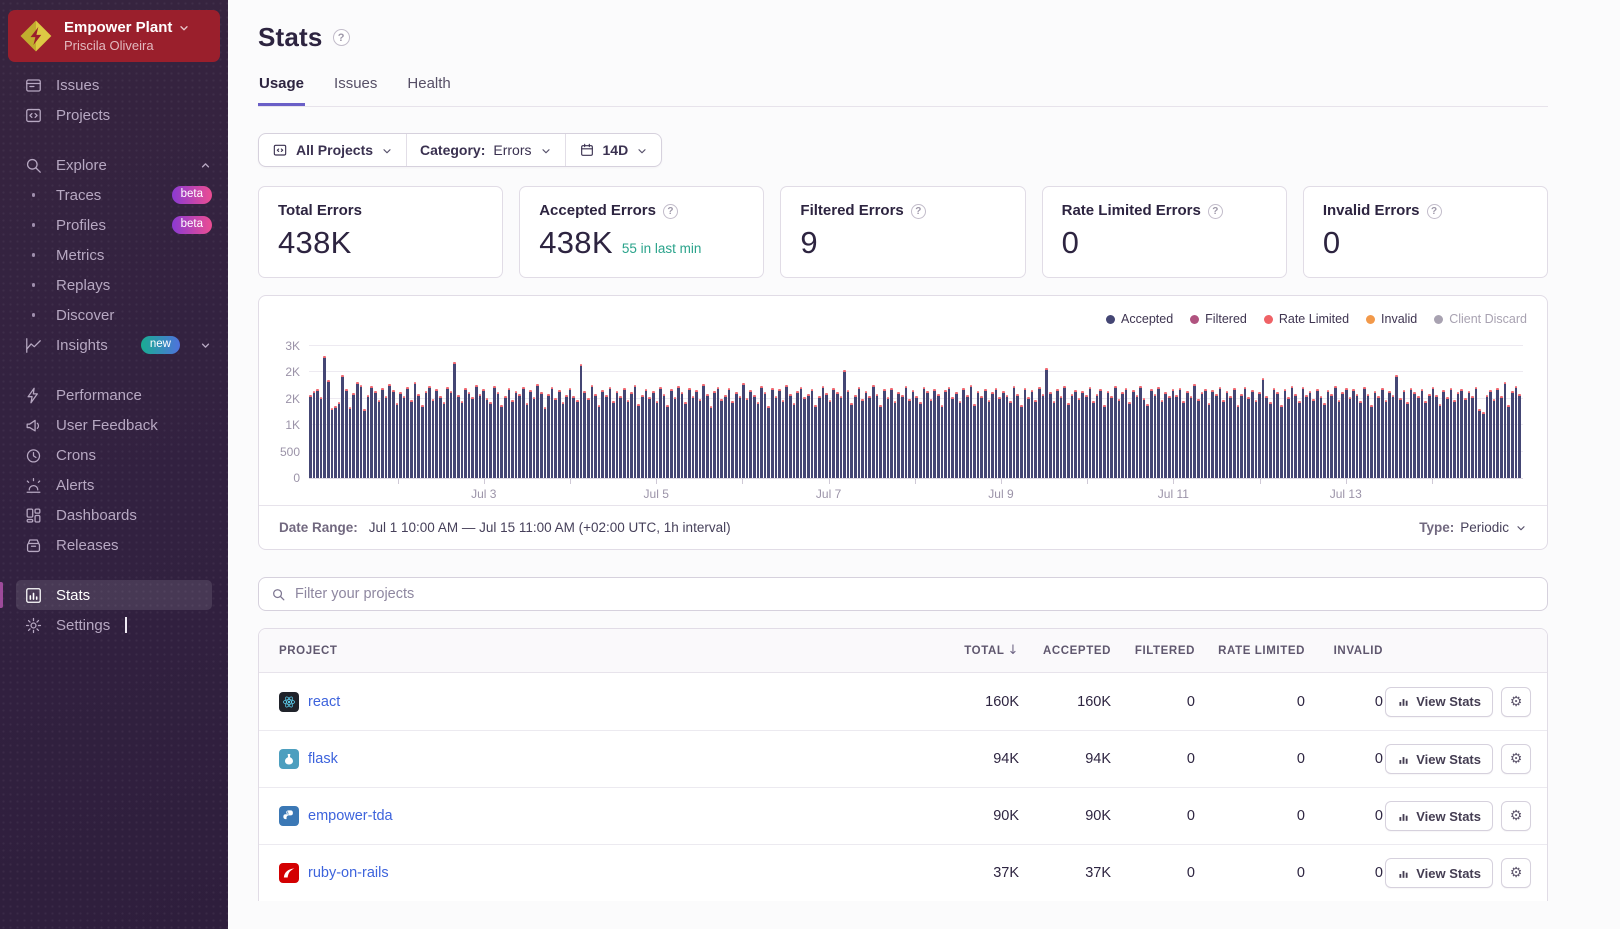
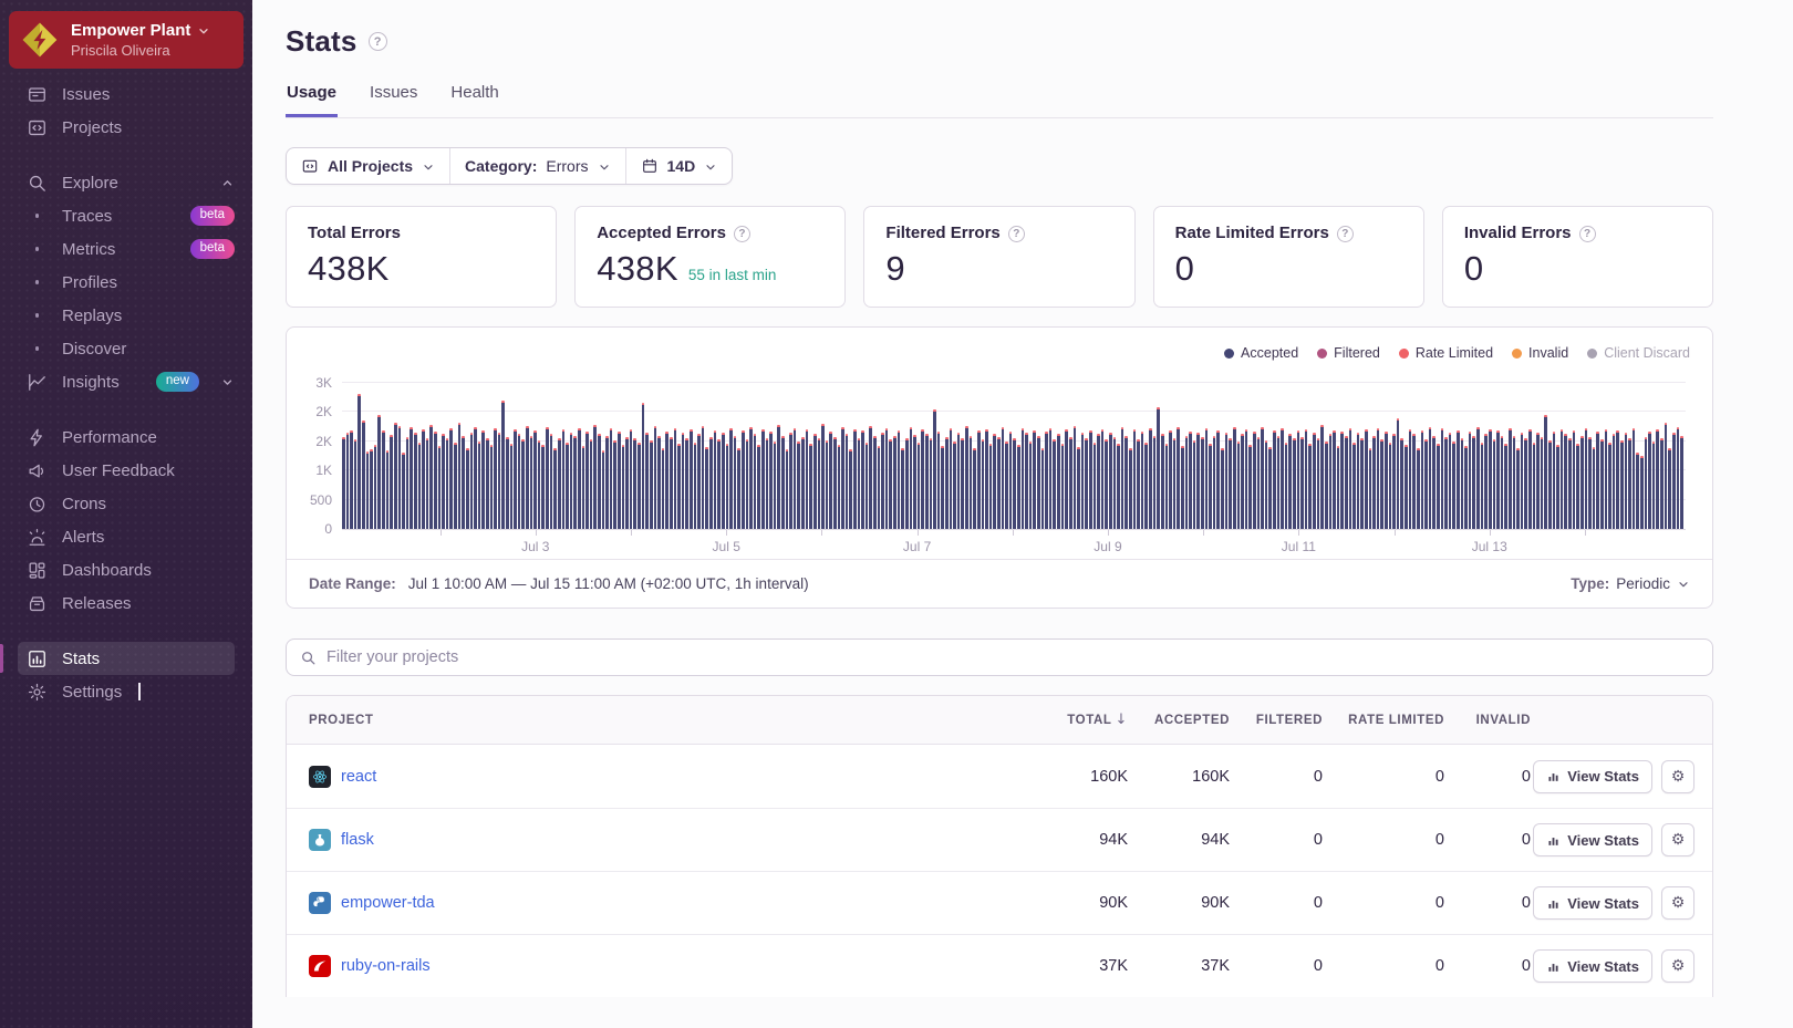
  Empower Plant
  Priscila Oliveira
  Issues
  Projects
  Explore
  Traces
  beta
- Profiles
+ Metrics
  beta
- Metrics
+ Profiles
  Replays
  Discover
  Insights
  new
  Performance
  User Feedback
  Crons
  Alerts
  Dashboards
  Releases
  Stats
  Settings
  Stats
  ?
  Usage
  Issues
  Health
  All Projects
  Category:
  Errors
  14D
  Total Errors
  438K
  Accepted Errors
  ?
  438K
  55 in last min
  Filtered Errors
  ?
  9
  Rate Limited Errors
  ?
  0
  Invalid Errors
  ?
  0
  Accepted
  Filtered
  Rate Limited
  Invalid
  Client Discard
  0
  500
  1K
  2K
  2K
  3K
  Jul 3
  Jul 5
  Jul 7
  Jul 9
  Jul 11
  Jul 13
  Date Range:
  Jul 1 10:00 AM — Jul 15 11:00 AM (+02:00 UTC, 1h interval)
  Type:
  Periodic
  Filter your projects
  PROJECT
  TOTAL ↓
  ACCEPTED
  FILTERED
  RATE LIMITED
  INVALID
  react
  160K
  160K
  0
  0
  0
  View Stats
  ⚙
  flask
  94K
  94K
  0
  0
  0
  View Stats
  ⚙
  empower-tda
  90K
  90K
  0
  0
  0
  View Stats
  ⚙
  ruby-on-rails
  37K
  37K
  0
  0
  0
  View Stats
  ⚙
